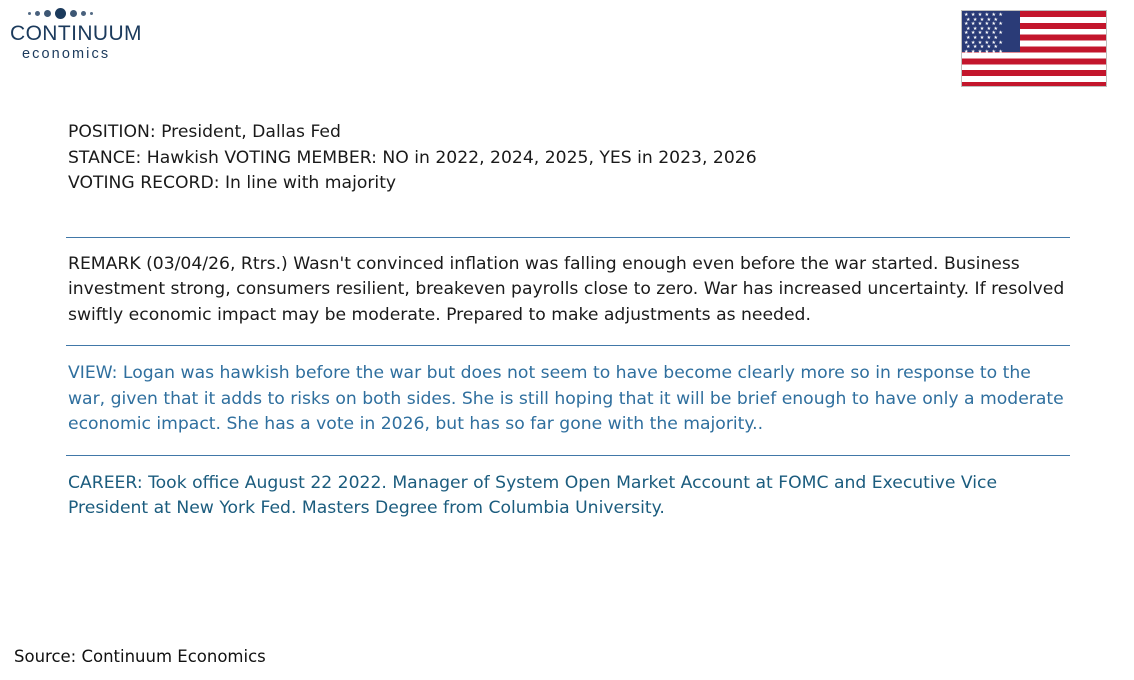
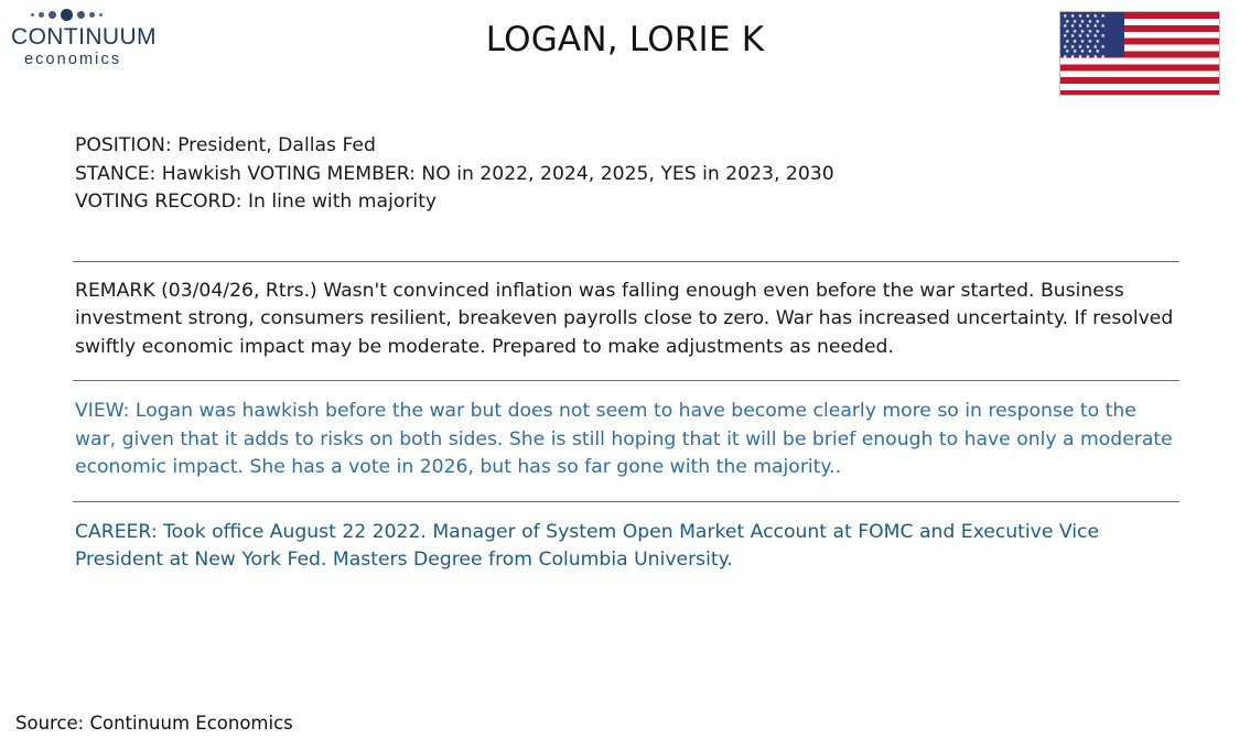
  CONTINUUM
  economics
+ LOGAN, LORIE K
  POSITION: President, Dallas Fed
- STANCE: Hawkish VOTING MEMBER: NO in 2022, 2024, 2025, YES in 2023, 2026
+ STANCE: Hawkish VOTING MEMBER: NO in 2022, 2024, 2025, YES in 2023, 2030
  VOTING RECORD: In line with majority
  REMARK (03/04/26, Rtrs.) Wasn't convinced inflation was falling enough even before the war started. Business investment strong, consumers resilient, breakeven payrolls close to zero. War has increased uncertainty. If resolved swiftly economic impact may be moderate. Prepared to make adjustments as needed.
  VIEW: Logan was hawkish before the war but does not seem to have become clearly more so in response to the war, given that it adds to risks on both sides. She is still hoping that it will be brief enough to have only a moderate economic impact. She has a vote in 2026, but has so far gone with the majority..
  CAREER: Took office August 22 2022. Manager of System Open Market Account at FOMC and Executive Vice President at New York Fed. Masters Degree from Columbia University.
  Source: Continuum Economics
